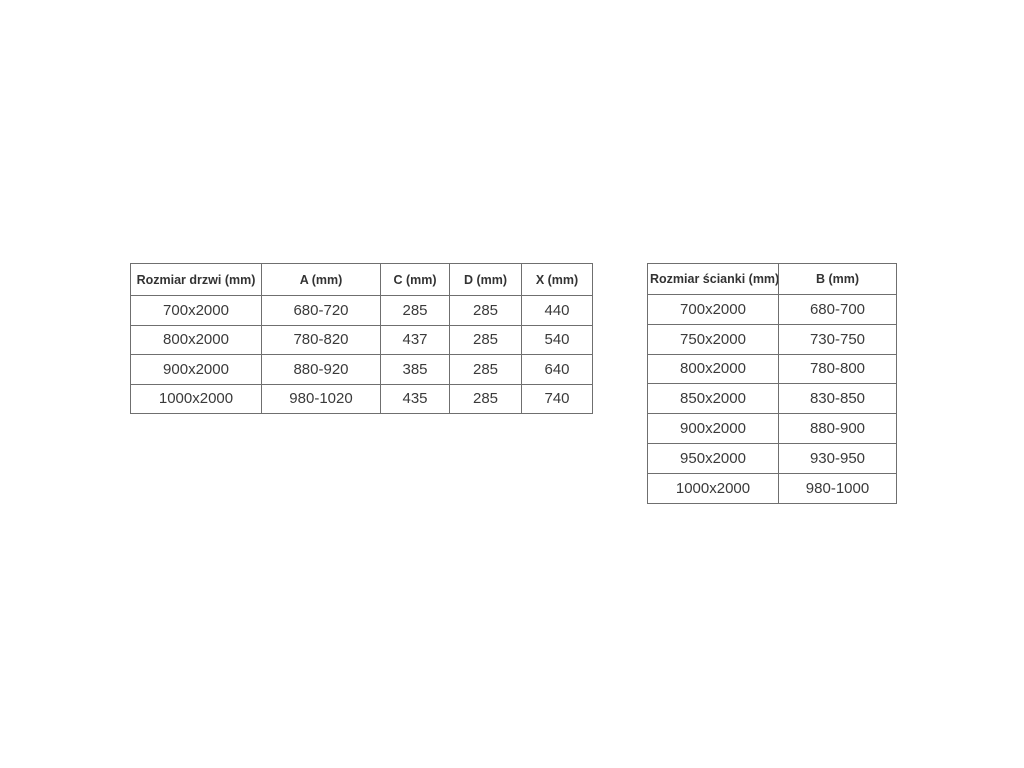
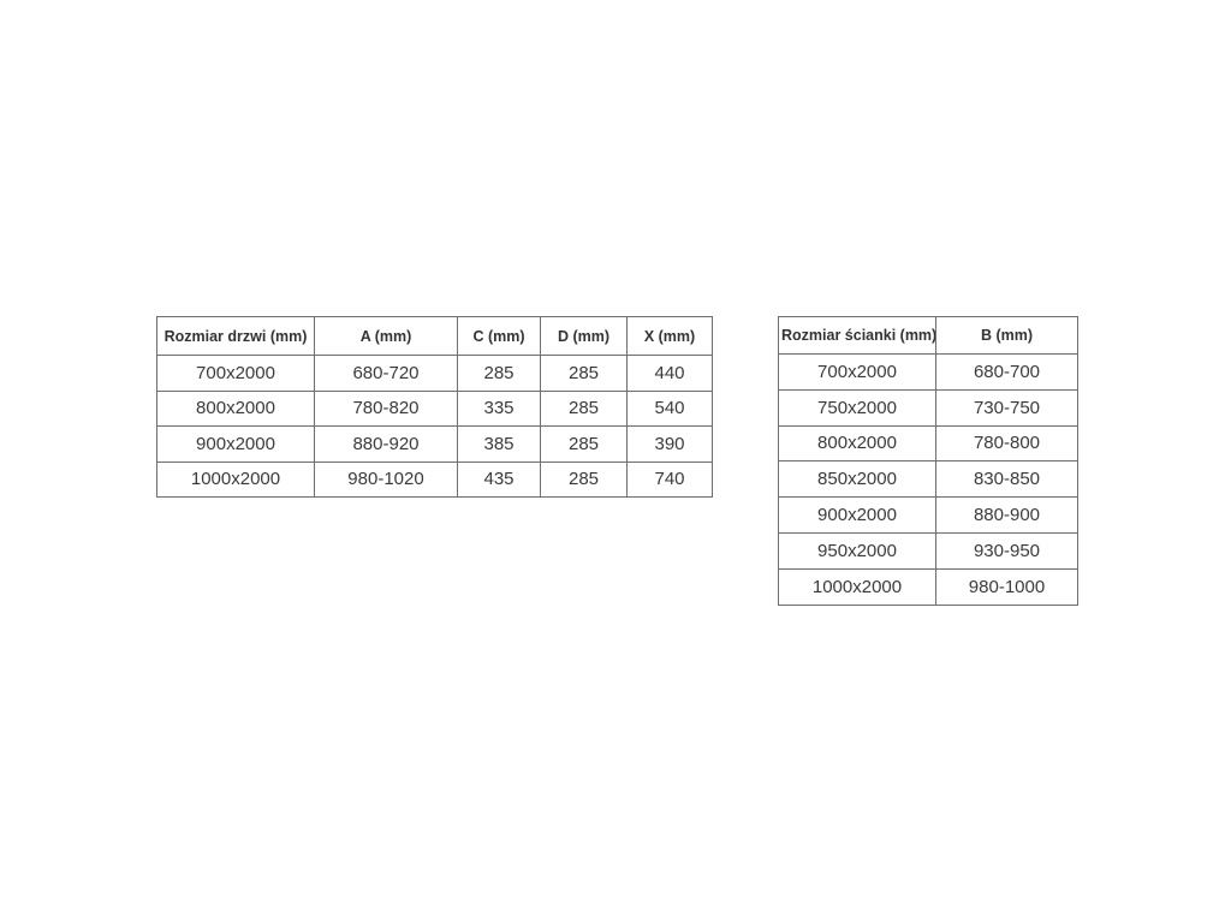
  Rozmiar drzwi (mm)	A (mm)	C (mm)	D (mm)	X (mm)
  700x2000	680-720	285	285	440
- 800x2000	780-820	437	285	540
+ 800x2000	780-820	335	285	540
- 900x2000	880-920	385	285	640
+ 900x2000	880-920	385	285	390
  1000x2000	980-1020	435	285	740
  Rozmiar ścianki (mm)	B (mm)
  700x2000	680-700
  750x2000	730-750
  800x2000	780-800
  850x2000	830-850
  900x2000	880-900
  950x2000	930-950
  1000x2000	980-1000
